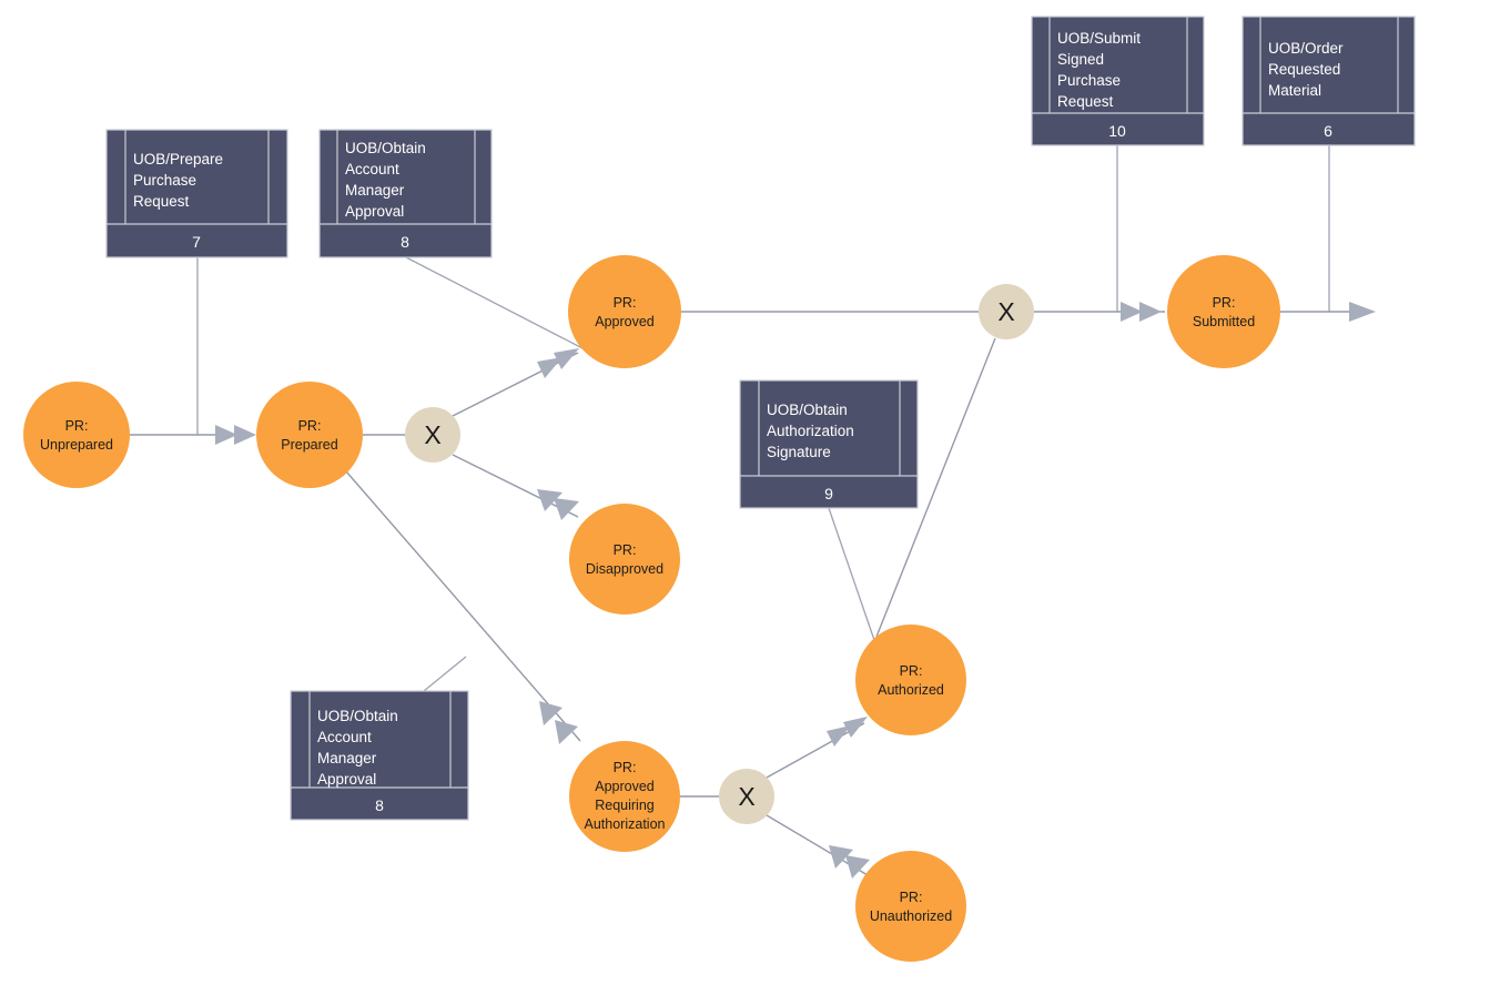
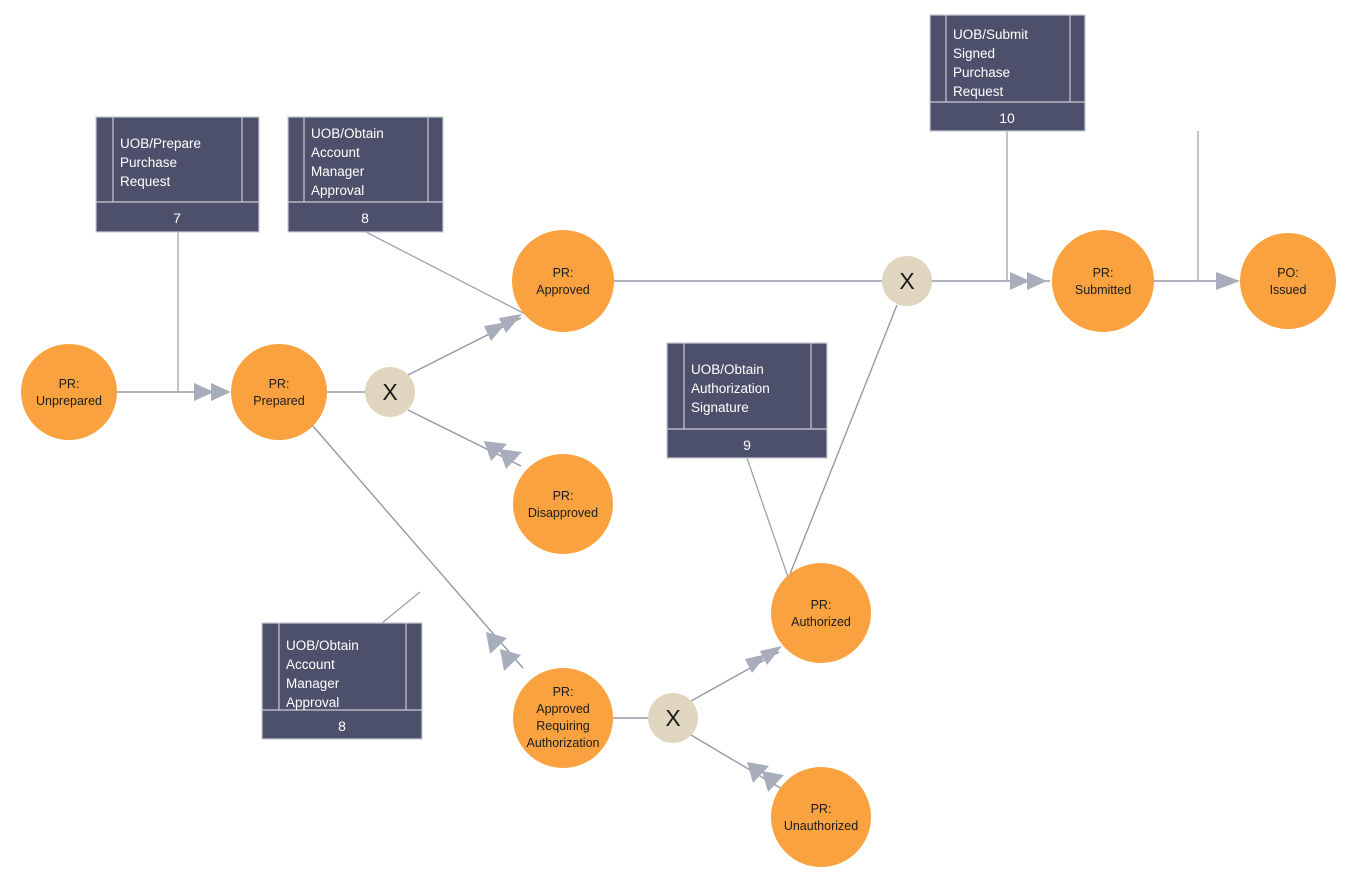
  PR:
  Unprepared
  PR:
  Prepared
  PR:
  Approved
  PR:
  Disapproved
  PR:
  Approved
  Requiring
  Authorization
  PR:
  Authorized
  PR:
  Unauthorized
  PR:
  Submitted
+ PO:
+ Issued
  X
  X
  X
  UOB/Prepare
  Purchase
  Request
  7
  UOB/Obtain
  Account
  Manager
  Approval
  8
  UOB/Submit
  Signed
  Purchase
  Request
  10
- UOB/Order
- Requested
- Material
- 6
  UOB/Obtain
  Authorization
  Signature
  9
  UOB/Obtain
  Account
  Manager
  Approval
  8
